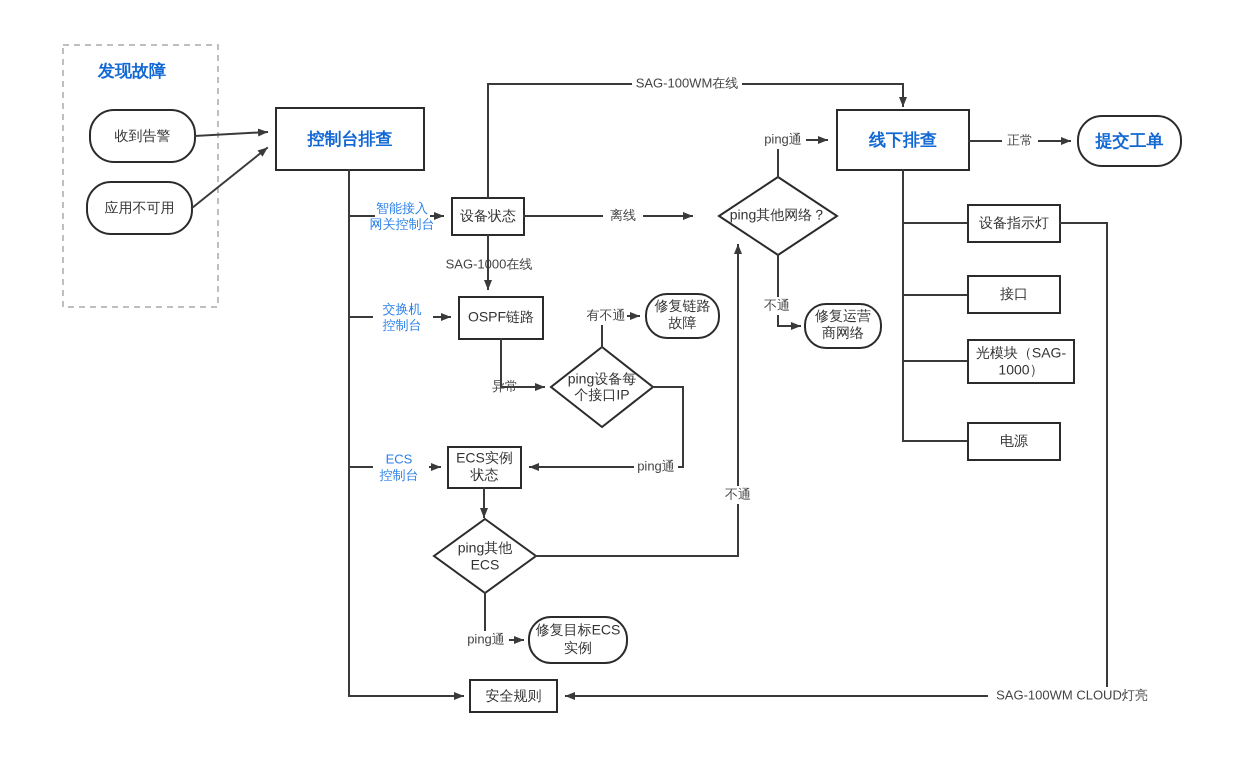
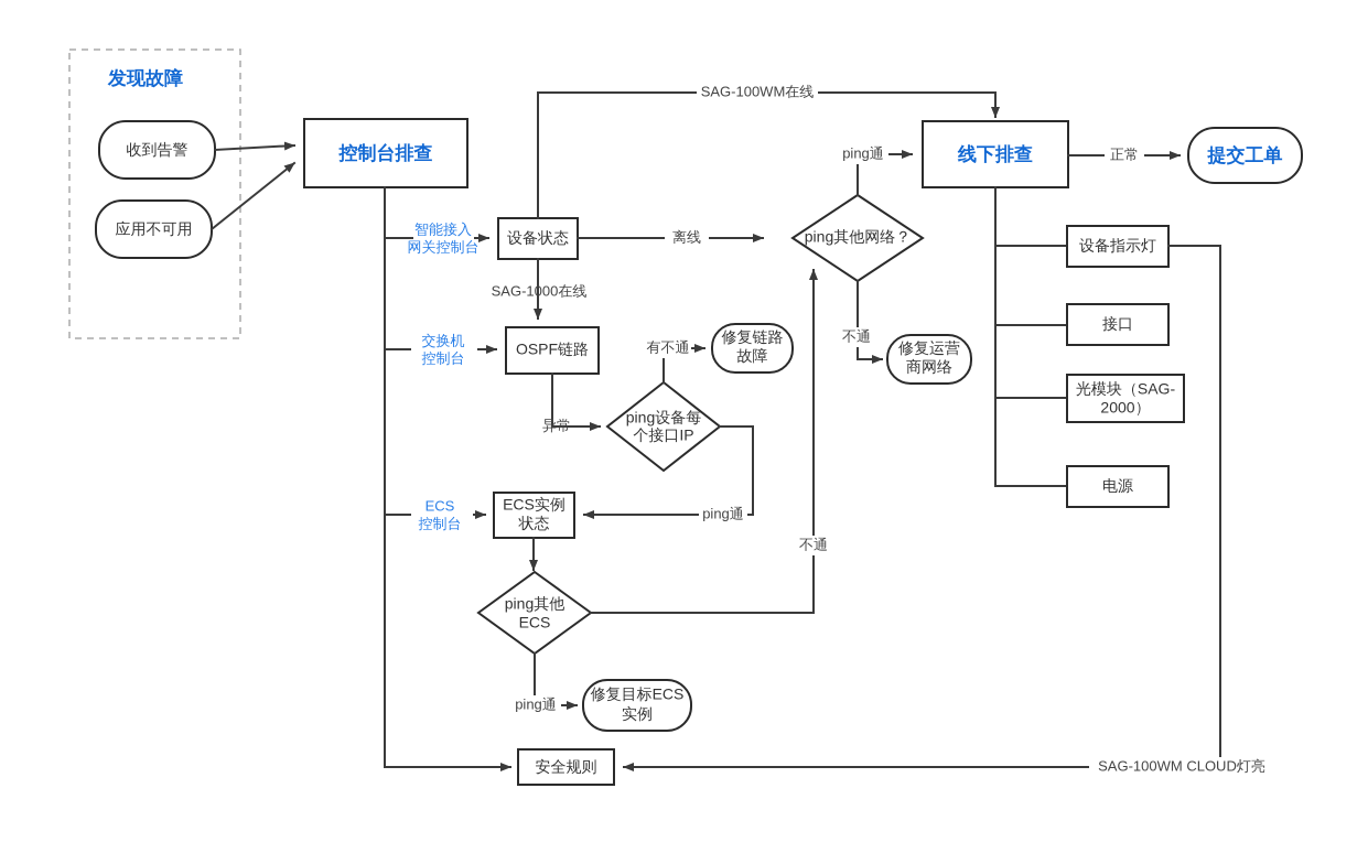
  发现故障
  收到告警
  应用不可用
  控制台排查
  智能接入
  网关控制台
  设备状态
  离线
  SAG-1000在线
  SAG-100WM在线
  交换机
  控制台
  OSPF链路
  异常
  ping设备每
  个接口IP
  有不通
  修复链路
  故障
  ping通
  ECS
  控制台
  ECS实例
  状态
  ping其他
  ECS
  不通
  ping通
  修复目标ECS
  实例
  安全规则
  ping其他网络？
  ping通
  不通
  修复运营
  商网络
  线下排查
  正常
  提交工单
  设备指示灯
  接口
  光模块（SAG-
- 1000）
+ 2000）
  电源
  SAG-100WM CLOUD灯亮
